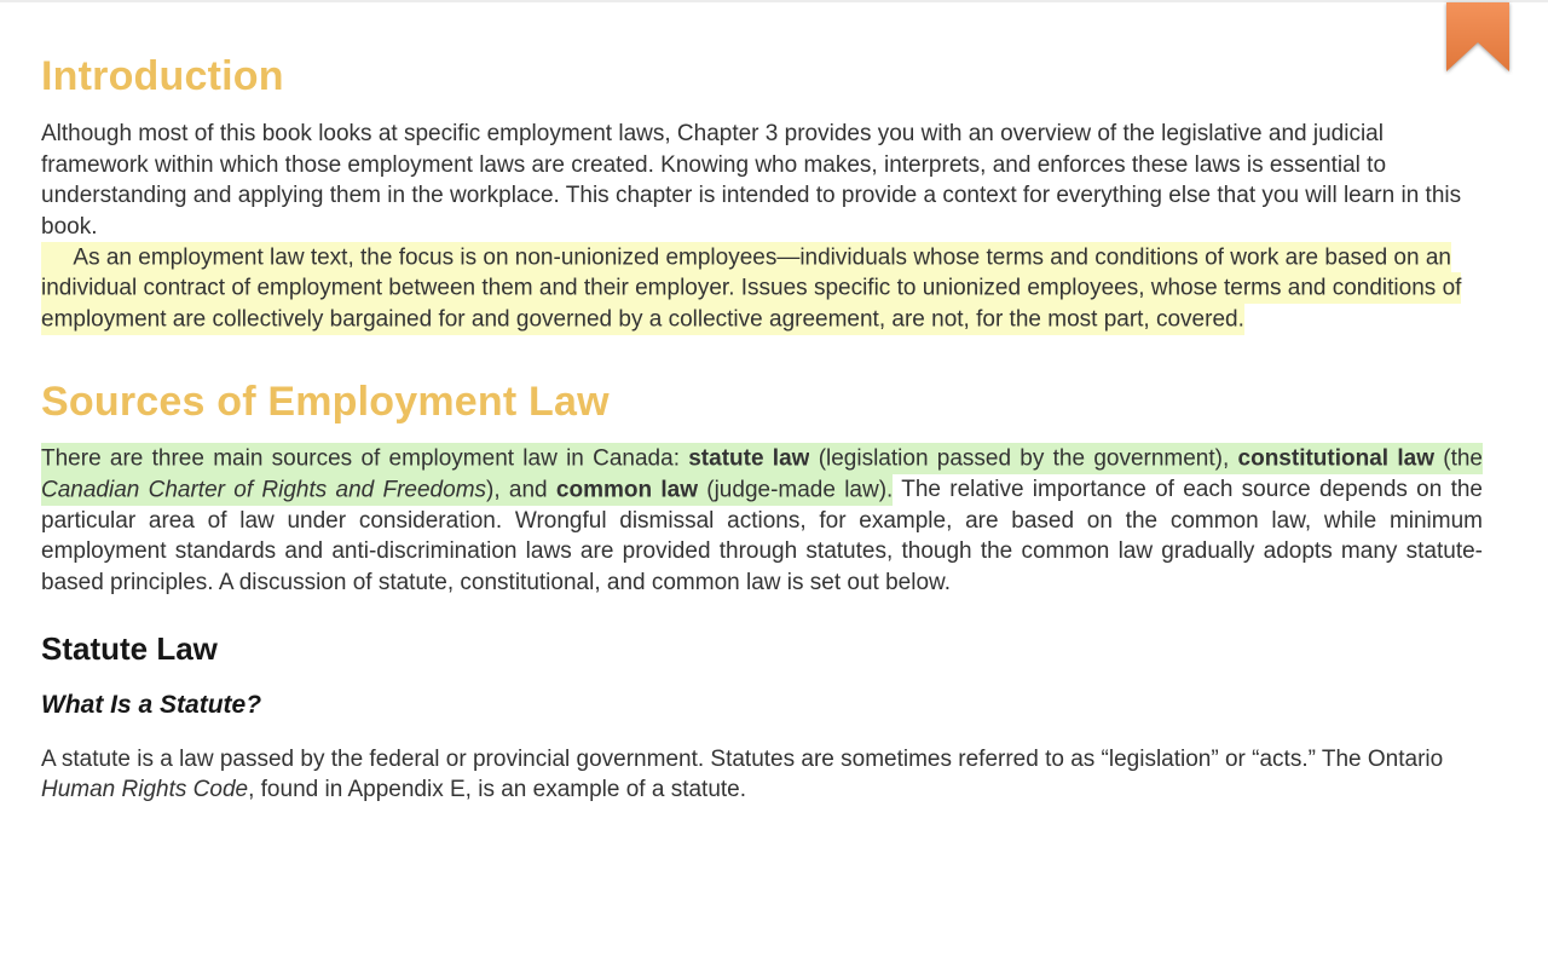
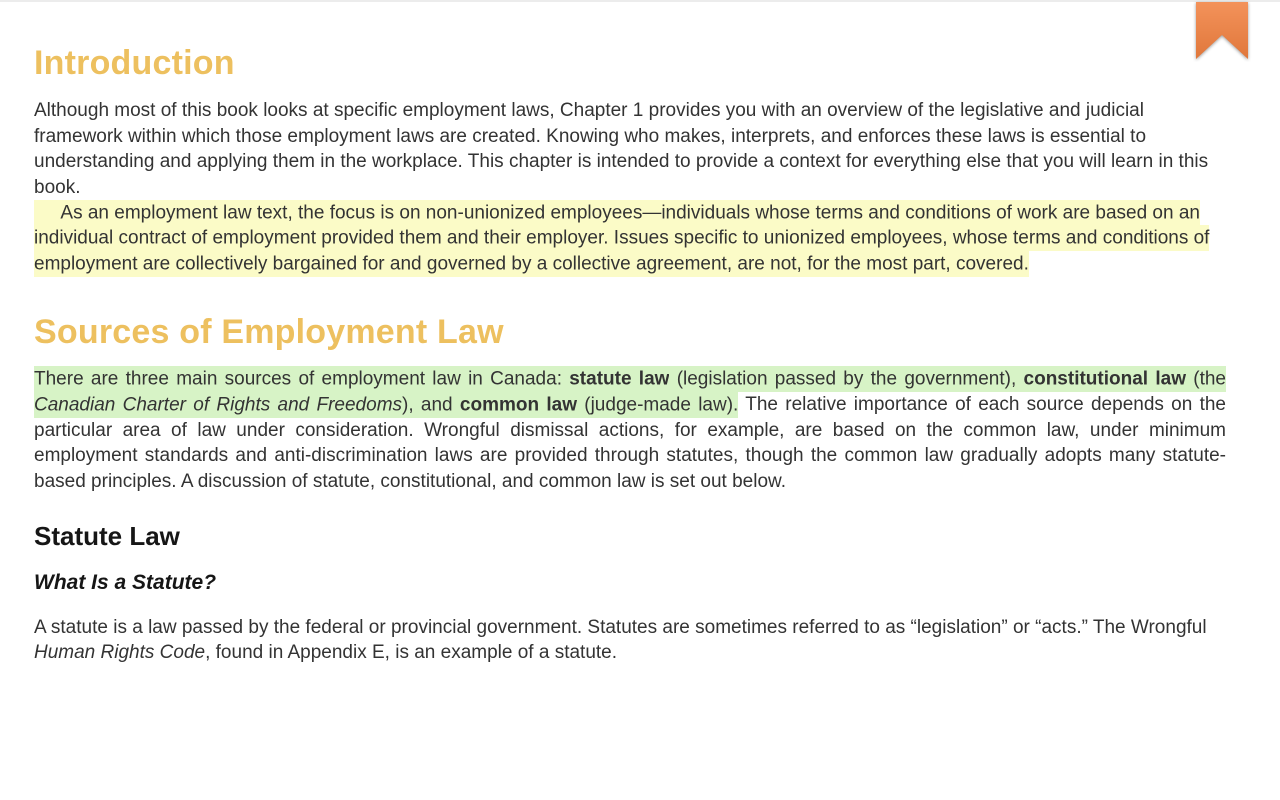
  Introduction
- Although most of this book looks at specific employment laws, Chapter 3 provides you with an overview of the legislative and judicial framework within which those employment laws are created. Knowing who makes, interprets, and enforces these laws is essential to understanding and applying them in the workplace. This chapter is intended to provide a context for everything else that you will learn in this book.
+ Although most of this book looks at specific employment laws, Chapter 1 provides you with an overview of the legislative and judicial framework within which those employment laws are created. Knowing who makes, interprets, and enforces these laws is essential to understanding and applying them in the workplace. This chapter is intended to provide a context for everything else that you will learn in this book.
- As an employment law text, the focus is on non-unionized employees—individuals whose terms and conditions of work are based on an individual contract of employment between them and their employer. Issues specific to unionized employees, whose terms and conditions of employment are collectively bargained for and governed by a collective agreement, are not, for the most part, covered.
+ As an employment law text, the focus is on non-unionized employees—individuals whose terms and conditions of work are based on an individual contract of employment provided them and their employer. Issues specific to unionized employees, whose terms and conditions of employment are collectively bargained for and governed by a collective agreement, are not, for the most part, covered.
  Sources of Employment Law
- There are three main sources of employment law in Canada: statute law (legislation passed by the government), constitutional law (the Canadian Charter of Rights and Freedoms), and common law (judge-made law). The relative importance of each source depends on the particular area of law under consideration. Wrongful dismissal actions, for example, are based on the common law, while minimum employment standards and anti-discrimination laws are provided through statutes, though the common law gradually adopts many statute-based principles. A discussion of statute, constitutional, and common law is set out below.
+ There are three main sources of employment law in Canada: statute law (legislation passed by the government), constitutional law (the Canadian Charter of Rights and Freedoms), and common law (judge-made law). The relative importance of each source depends on the particular area of law under consideration. Wrongful dismissal actions, for example, are based on the common law, under minimum employment standards and anti-discrimination laws are provided through statutes, though the common law gradually adopts many statute-based principles. A discussion of statute, constitutional, and common law is set out below.
  Statute Law
  What Is a Statute?
- A statute is a law passed by the federal or provincial government. Statutes are sometimes referred to as “legislation” or “acts.” The Ontario Human Rights Code, found in Appendix E, is an example of a statute.
+ A statute is a law passed by the federal or provincial government. Statutes are sometimes referred to as “legislation” or “acts.” The Wrongful Human Rights Code, found in Appendix E, is an example of a statute.
